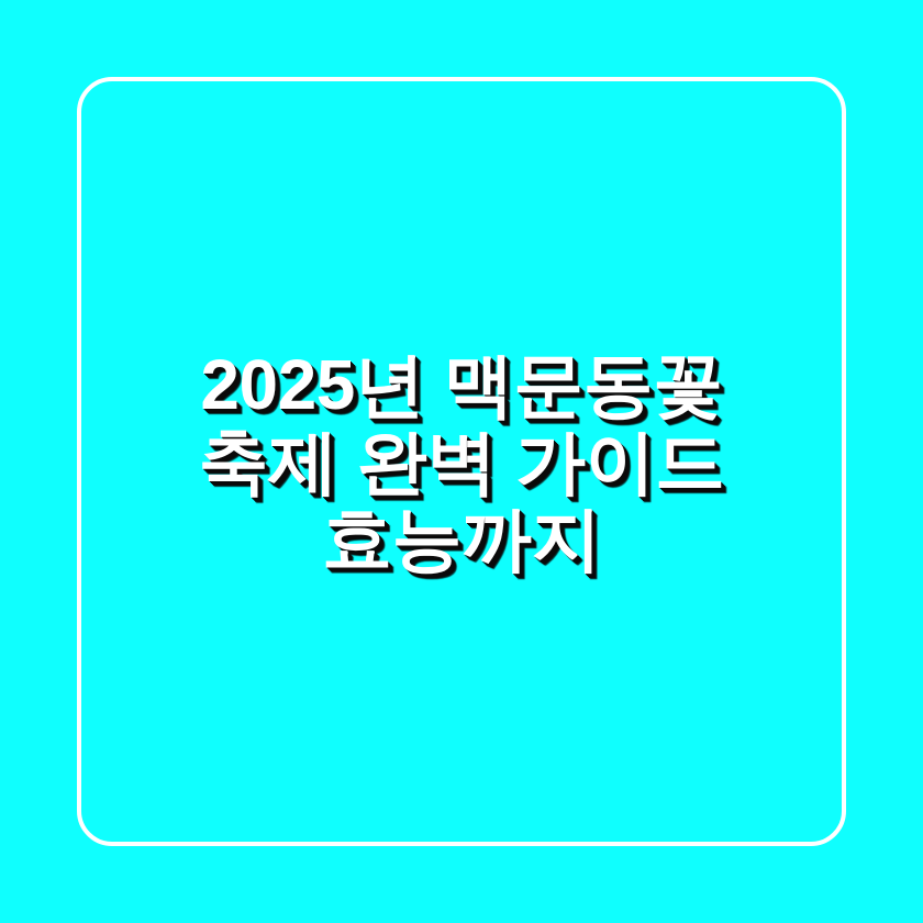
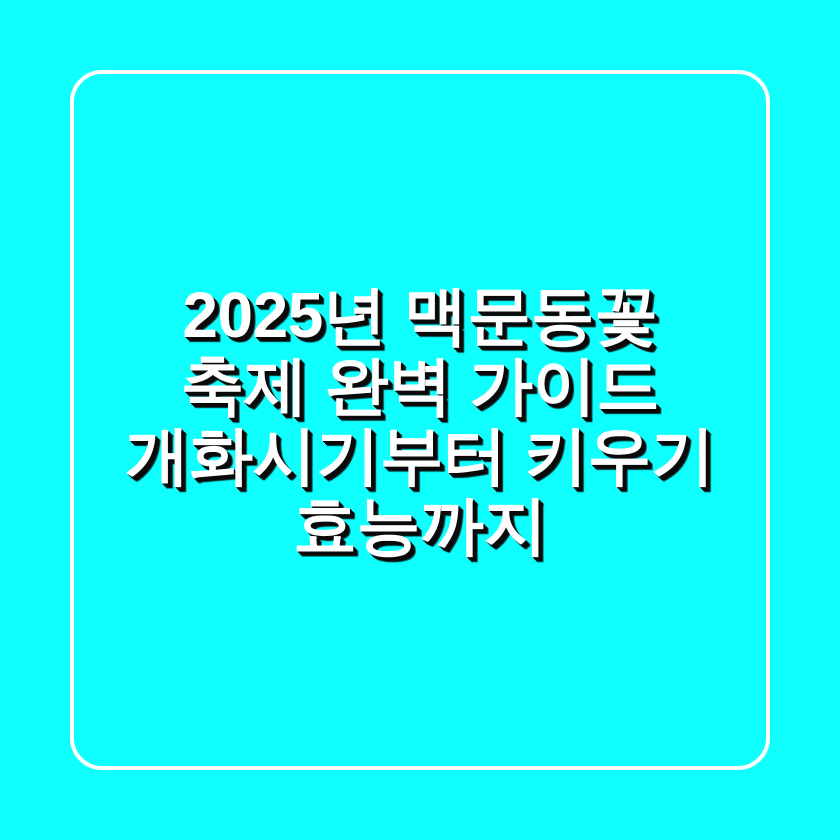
  2025년 맥문동꽃
  축제 완벽 가이드
+ 개화시기부터 키우기
  효능까지
